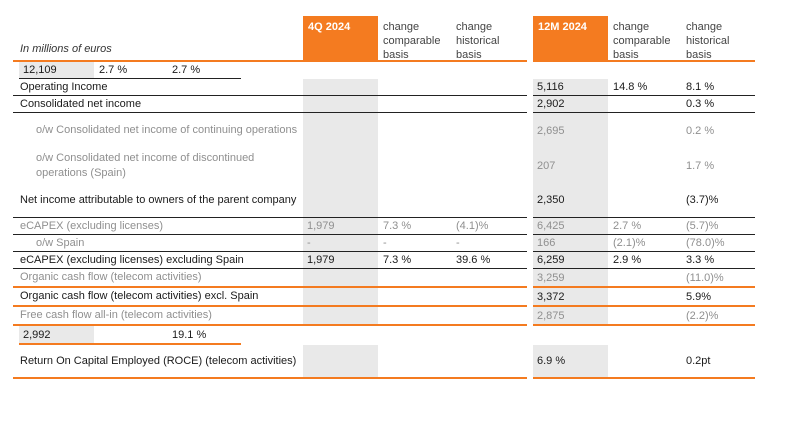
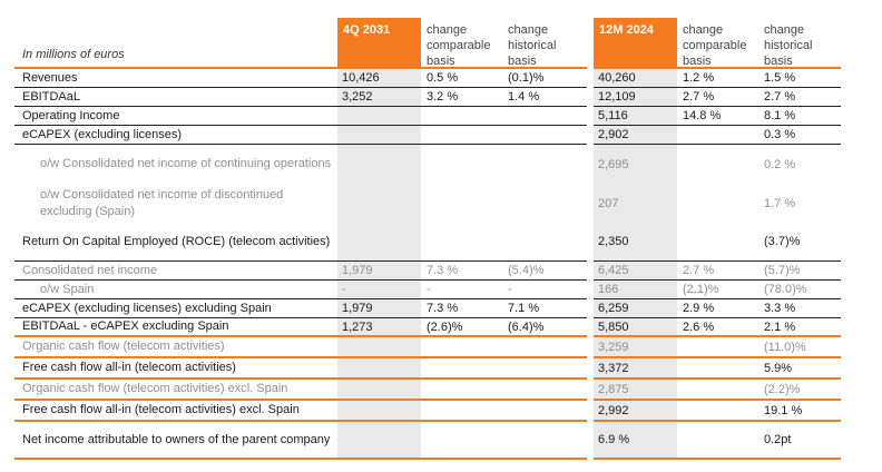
  In millions of euros
- 4Q 2024
+ 4Q 2031
  change comparable basis
  change historical basis
  12M 2024
  change comparable basis
  change historical basis
+ Revenues
+ 10,426
+ 0.5 %
+ (0.1)%
+ 40,260
+ 1.2 %
+ 1.5 %
+ EBITDAaL
+ 3,252
+ 3.2 %
+ 1.4 %
  12,109
  2.7 %
  2.7 %
  Operating Income
  5,116
  14.8 %
  8.1 %
- Consolidated net income
+ eCAPEX (excluding licenses)
  2,902
  0.3 %
  o/w Consolidated net income of continuing operations
  2,695
  0.2 %
- o/w Consolidated net income of discontinued operations (Spain)
+ o/w Consolidated net income of discontinued excluding (Spain)
  207
  1.7 %
- Net income attributable to owners of the parent company
+ Return On Capital Employed (ROCE) (telecom activities)
  2,350
  (3.7)%
- eCAPEX (excluding licenses)
+ Consolidated net income
  1,979
  7.3 %
- (4.1)%
+ (5.4)%
  6,425
  2.7 %
  (5.7)%
  o/w Spain
  -
  -
  -
  166
  (2.1)%
  (78.0)%
  eCAPEX (excluding licenses) excluding Spain
  1,979
  7.3 %
- 39.6 %
+ 7.1 %
  6,259
  2.9 %
  3.3 %
+ EBITDAaL - eCAPEX excluding Spain
+ 1,273
+ (2.6)%
+ (6.4)%
+ 5,850
+ 2.6 %
+ 2.1 %
  Organic cash flow (telecom activities)
  3,259
  (11.0)%
- Organic cash flow (telecom activities) excl. Spain
+ Free cash flow all-in (telecom activities)
  3,372
  5.9%
- Free cash flow all-in (telecom activities)
+ Organic cash flow (telecom activities) excl. Spain
  2,875
  (2.2)%
+ Free cash flow all-in (telecom activities) excl. Spain
  2,992
  19.1 %
- Return On Capital Employed (ROCE) (telecom activities)
+ Net income attributable to owners of the parent company
  6.9 %
  0.2pt
